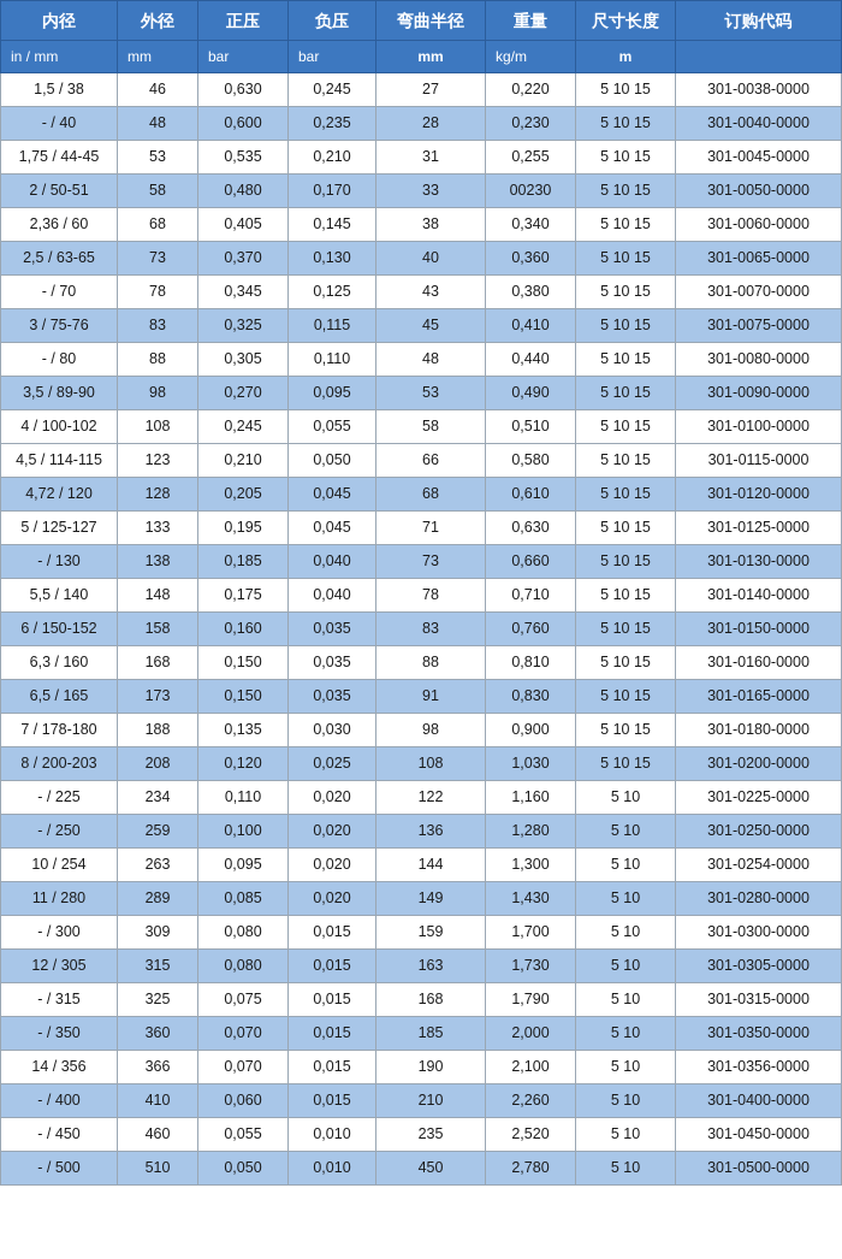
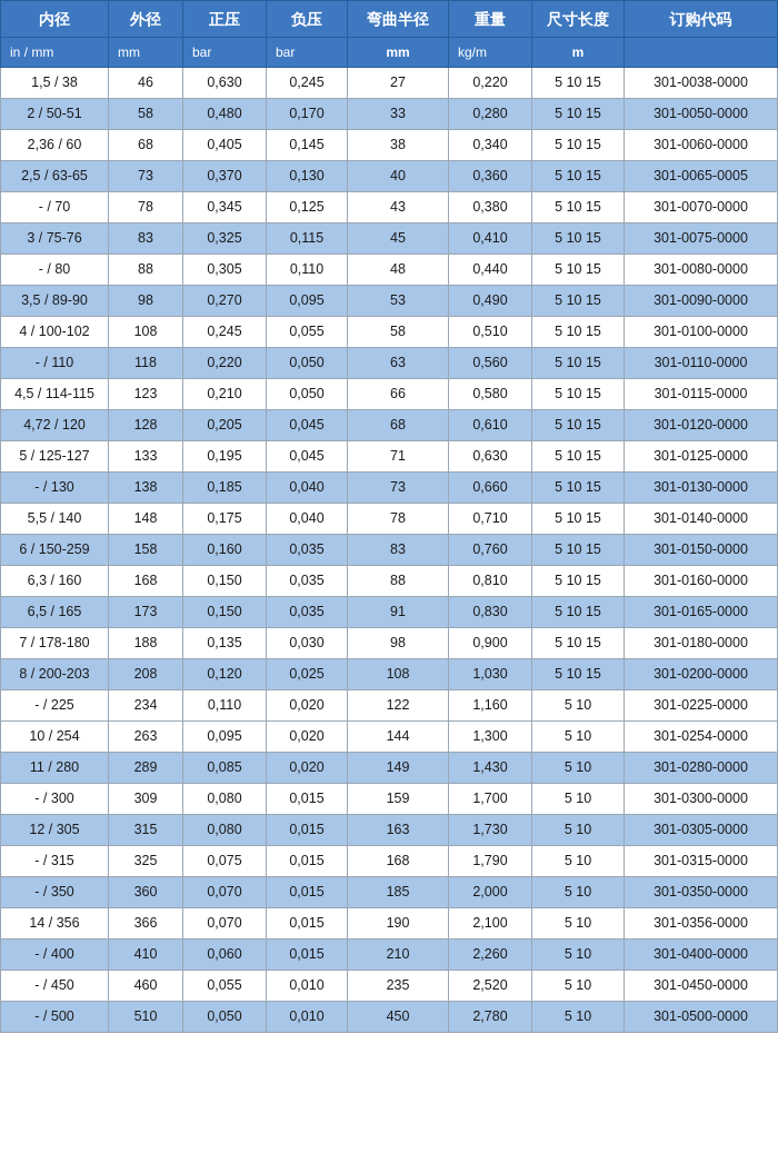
  内径	外径	正压	负压	弯曲半径	重量	尺寸长度	订购代码
  in / mm	mm	bar	bar	mm	kg/m	m
  1,5 / 38	46	0,630	0,245	27	0,220	5 10 15	301-0038-0000
- - / 40	48	0,600	0,235	28	0,230	5 10 15	301-0040-0000
- 1,75 / 44-45	53	0,535	0,210	31	0,255	5 10 15	301-0045-0000
- 2 / 50-51	58	0,480	0,170	33	00230	5 10 15	301-0050-0000
+ 2 / 50-51	58	0,480	0,170	33	0,280	5 10 15	301-0050-0000
  2,36 / 60	68	0,405	0,145	38	0,340	5 10 15	301-0060-0000
- 2,5 / 63-65	73	0,370	0,130	40	0,360	5 10 15	301-0065-0000
+ 2,5 / 63-65	73	0,370	0,130	40	0,360	5 10 15	301-0065-0005
  - / 70	78	0,345	0,125	43	0,380	5 10 15	301-0070-0000
  3 / 75-76	83	0,325	0,115	45	0,410	5 10 15	301-0075-0000
  - / 80	88	0,305	0,110	48	0,440	5 10 15	301-0080-0000
  3,5 / 89-90	98	0,270	0,095	53	0,490	5 10 15	301-0090-0000
  4 / 100-102	108	0,245	0,055	58	0,510	5 10 15	301-0100-0000
+ - / 110	118	0,220	0,050	63	0,560	5 10 15	301-0110-0000
  4,5 / 114-115	123	0,210	0,050	66	0,580	5 10 15	301-0115-0000
  4,72 / 120	128	0,205	0,045	68	0,610	5 10 15	301-0120-0000
  5 / 125-127	133	0,195	0,045	71	0,630	5 10 15	301-0125-0000
  - / 130	138	0,185	0,040	73	0,660	5 10 15	301-0130-0000
  5,5 / 140	148	0,175	0,040	78	0,710	5 10 15	301-0140-0000
- 6 / 150-152	158	0,160	0,035	83	0,760	5 10 15	301-0150-0000
+ 6 / 150-259	158	0,160	0,035	83	0,760	5 10 15	301-0150-0000
  6,3 / 160	168	0,150	0,035	88	0,810	5 10 15	301-0160-0000
  6,5 / 165	173	0,150	0,035	91	0,830	5 10 15	301-0165-0000
  7 / 178-180	188	0,135	0,030	98	0,900	5 10 15	301-0180-0000
  8 / 200-203	208	0,120	0,025	108	1,030	5 10 15	301-0200-0000
  - / 225	234	0,110	0,020	122	1,160	5 10	301-0225-0000
- - / 250	259	0,100	0,020	136	1,280	5 10	301-0250-0000
  10 / 254	263	0,095	0,020	144	1,300	5 10	301-0254-0000
  11 / 280	289	0,085	0,020	149	1,430	5 10	301-0280-0000
  - / 300	309	0,080	0,015	159	1,700	5 10	301-0300-0000
  12 / 305	315	0,080	0,015	163	1,730	5 10	301-0305-0000
  - / 315	325	0,075	0,015	168	1,790	5 10	301-0315-0000
  - / 350	360	0,070	0,015	185	2,000	5 10	301-0350-0000
  14 / 356	366	0,070	0,015	190	2,100	5 10	301-0356-0000
  - / 400	410	0,060	0,015	210	2,260	5 10	301-0400-0000
  - / 450	460	0,055	0,010	235	2,520	5 10	301-0450-0000
  - / 500	510	0,050	0,010	450	2,780	5 10	301-0500-0000
